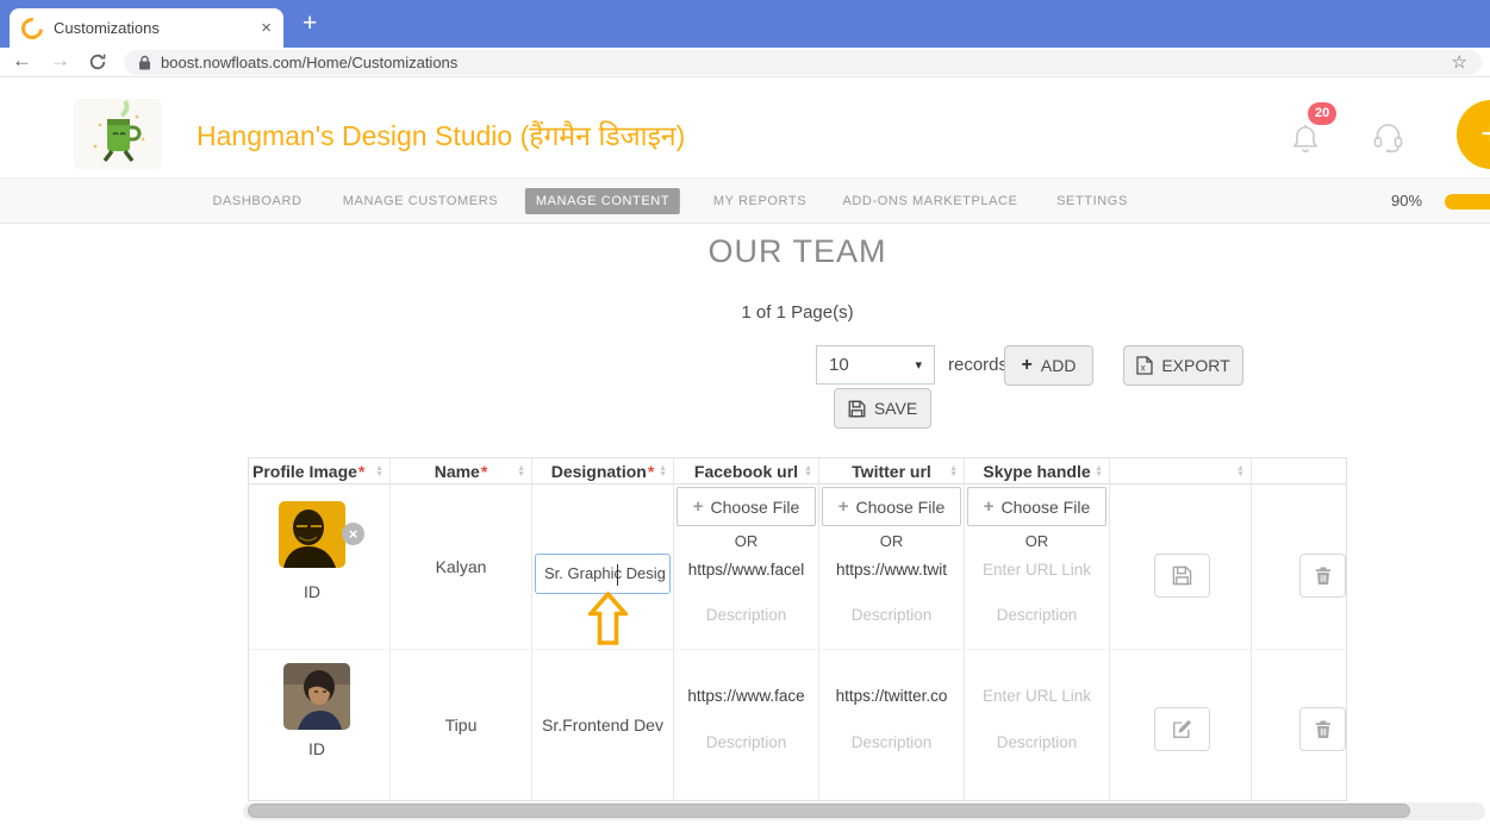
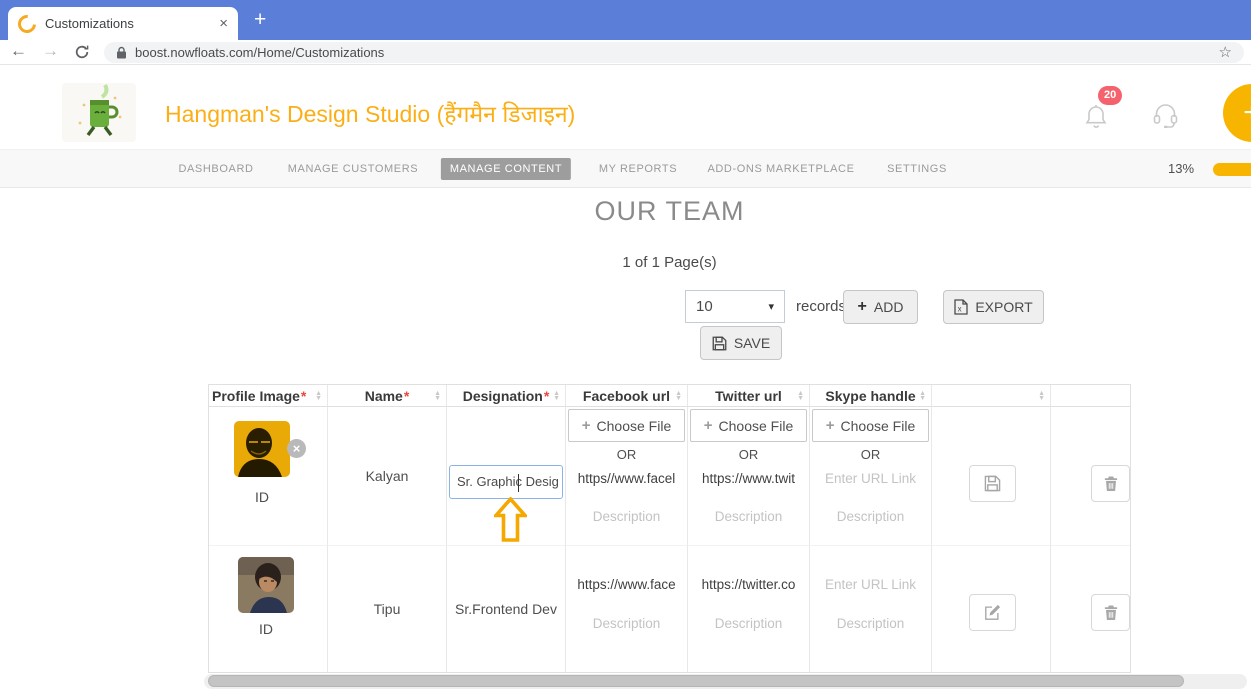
  Customizations
  ×
  +
  ←
  →
  boost.nowfloats.com/Home/Customizations
  ☆
  Hangman's Design Studio (हैंगमैन डिजाइन)
  20
  DASHBOARD
  MANAGE CUSTOMERS
  MANAGE CONTENT
  MY REPORTS
  ADD-ONS MARKETPLACE
  SETTINGS
- 90%
+ 13%
  OUR TEAM
  1 of 1 Page(s)
  10
  ▾
  record
  +
  ADD
  x
  EXPORT
  SAVE
  Profile Image
  *
  Name
  *
  Designation
  *
  Facebook url
  Twitter url
  Skype handle
  ×
  ID
  Kalyan
  Sr. Graphi Desig
  +
  Choose File
  OR
  https//www.facel
  Description
  +
  Choose File
  OR
  https://www.twit
  Description
  +
  Choose File
  OR
  Enter URL Link
  Description
  ID
  Tipu
  Sr.Frontend Dev
  https://www.face
  Description
  https://twitter.co
  Description
  Enter URL Link
  Description
